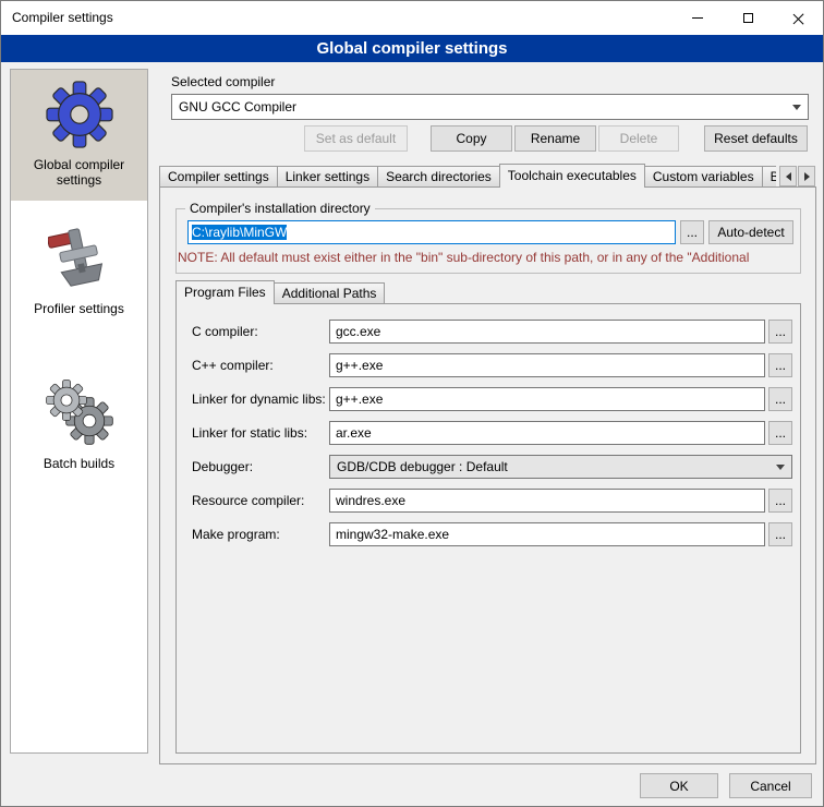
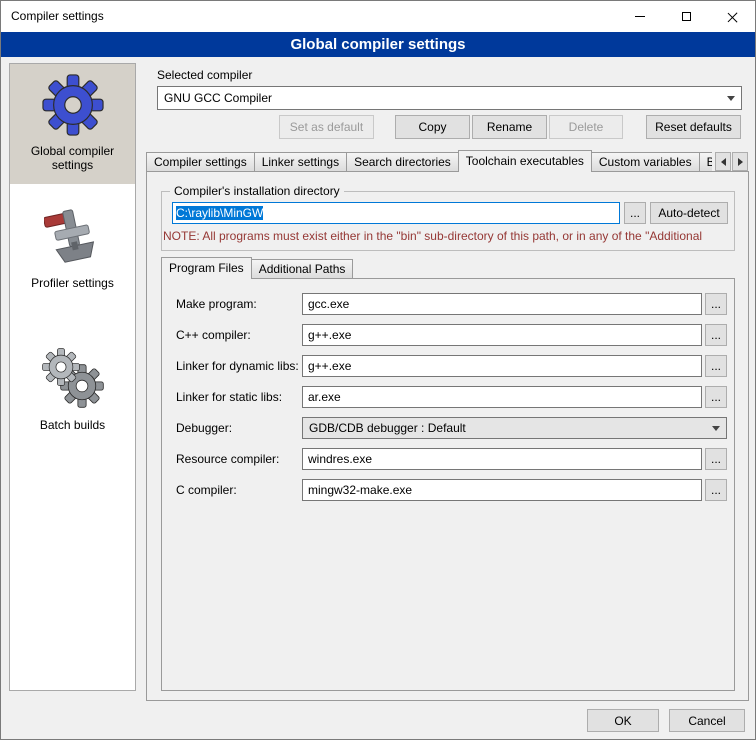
  Compiler settings
  Global compiler settings
  Global compiler settings
  Profiler settings
  Batch builds
  Selected compiler
  GNU GCC Compiler
  Set as default
  Copy
  Rename
  Delete
  Reset defaults
  Compiler settings
  Linker settings
  Search directories
  Toolchain executables
  Custom variables
  Compiler's installation directory
  C:\raylib\MinGW
  ...
  Auto-detect
- NOTE: All default must exist either in the "bin" sub-directory of this path, or in any of the "Additional
+ NOTE: All programs must exist either in the "bin" sub-directory of this path, or in any of the "Additional
  Program Files
  Additional Paths
- C compiler:
+ Make program:
  gcc.exe
  ...
  C++ compiler:
  g++.exe
  ...
  Linker for dynamic libs:
  g++.exe
  ...
  Linker for static libs:
  ar.exe
  ...
  Debugger:
  GDB/CDB debugger : Default
  Resource compiler:
  windres.exe
  ...
- Make program:
+ C compiler:
  mingw32-make.exe
  ...
  OK
  Cancel
